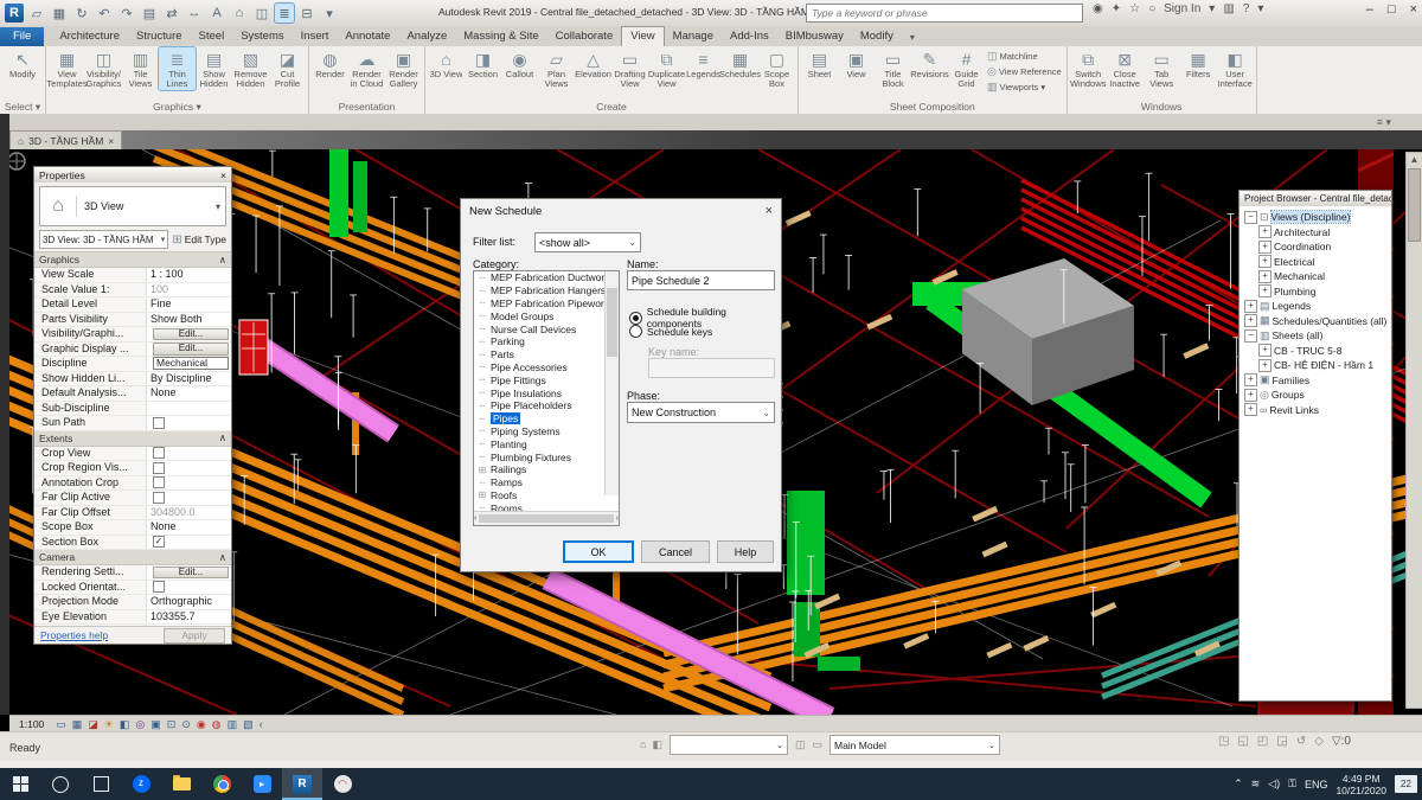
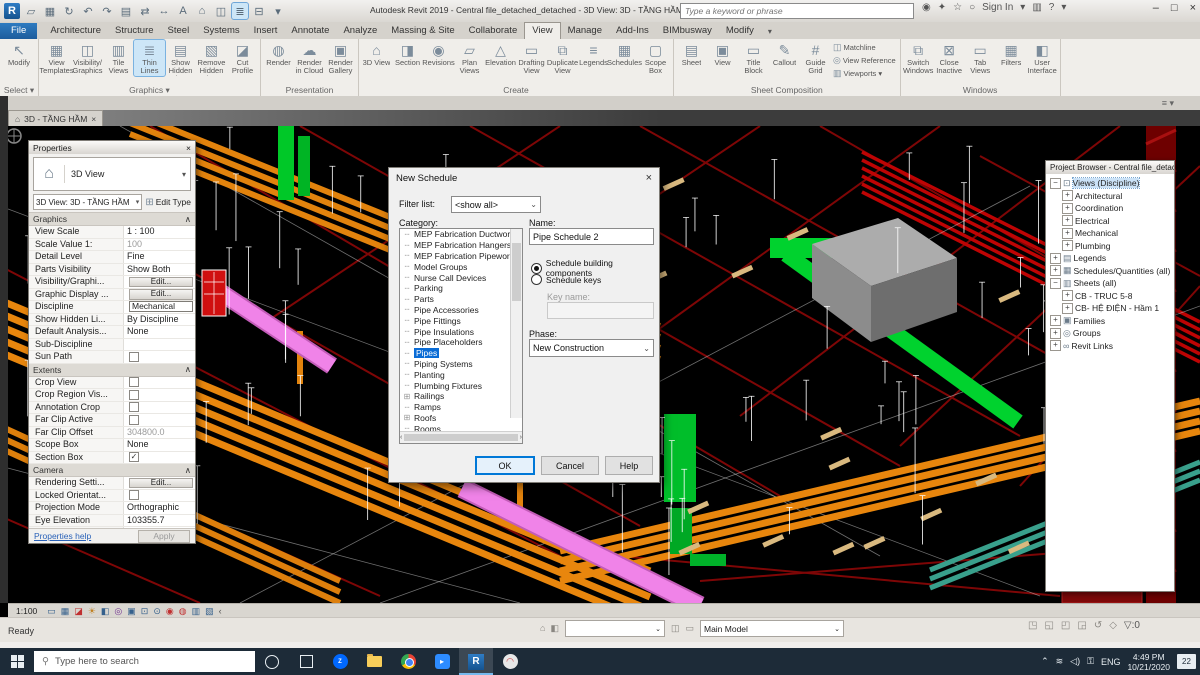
  R
  ▱
  ▦
  ↻
  ↶
  ↷
  ▤
  ⇄
  ↔
  A
  ⌂
  ◫
  ≣
  ⊟
  ▾
  Autodesk Revit 2019 - Central file_detached_detached - 3D View: 3D - TẦNG HẦ
  Type a keyword or phrase
  ◉
  ✦
  ☆
  ○
  Sign In
  ▾
  ▥
  ?
  ▾
  –
  □
  ×
  File
  Architecture
  Structure
  Steel
  Systems
  Insert
  Annotate
  Analyze
  Massing & Site
  Collaborate
  View
  Manage
  Add-Ins
  BIMbusway
  Modify
  ▾
  ↖
  Modify
  Select ▾
  ▦
  View Templates
  ◫
  Visibility/ Graphics
  ▥
  Tile Views
  ≣
  Thin Lines
  ▤
  ▧
  Remove Hidden
  ◪
  Cut Profile
  Graphics ▾
  ◍
  Render
  ☁
  Render in Cloud
  ▣
  Render Gallery
  Presentation
  ⌂
  3D View
  ◨
  Section
  ◉
- Callout
+ Revisions
  ▱
  Plan Views
  △
  Elevation
  ▭
  Drafting View
  ⧉
  Duplicate View
  ≡
  Legends
  ▦
  Schedules
  ▢
  Scope Box
  Create
  ▤
  Sheet
  ▣
  View
  ▭
  Title Block
  ✎
- Revisions
+ Callout
  #
  Guide Grid
  ◫
  Matchline
  ◎
  View Reference
  ▥
  Viewports ▾
  Sheet Composition
  ⧉
  Switch Windows
  ⊠
  Close Inactive
  ▭
  Tab Views
  ▦
  Filters
  ◧
  User Interface
  Windows
  ≡ ▾
  ⌂
  3D - TẦNG HẦM
  ×
- ▲
  Properties
  ×
  ⌂
  3D View
  ▾
  3D View: 3D - TẦNG HẦM
  ⊞
  Edit Type
  Graphics
  ∧
  View Scale
  1 : 100
  Scale Value 1:
  100
  Detail Level
  Fine
  Parts Visibility
  Show Both
  Visibility/Graphi...
  Edit...
  Graphic Display ...
  Edit...
  Discipline
  Mechanical
  Show Hidden Li...
  By Discipline
  Default Analysis...
  None
  Sub-Discipline
  Sun Path
  Extents
  ∧
  Crop View
  Crop Region Vis...
  Annotation Crop
  Far Clip Active
  Far Clip Offset
  304800.0
  Scope Box
  None
  Section Box
  ✓
  Camera
  ∧
  Rendering Setti...
  Edit...
  Locked Orientat...
  Projection Mode
  Orthographic
  Eye Elevation
  103355.7
  Properties help
  Apply
  New Schedule
  ×
  Filter list:
  <show all>
  ⌄
  Category:
  ┄
  MEP Fabrication Ductwor
  ┄
  MEP Fabrication Hanger
  ┄
  MEP Fabrication Pipewor
  ┄
  Model Groups
  ┄
  Nurse Call Devices
  ┄
  Parking
  ┄
  Parts
  ┄
  Pipe Accessories
  ┄
  Pipe Fittings
  ┄
  Pipe Insulations
  ┄
  Pipe Placeholders
  ┄
  Pipes
  ┄
  Piping Systems
  ┄
  Planting
  ┄
  Plumbing Fixtures
  ⊞
  Railings
  ┄
  Ramps
  ⊞
  Roofs
  ┄
  Rooms
  Name:
  Pipe Schedule 2
  Schedule building components
  Schedule keys
  Key name:
  Phase:
  New Construction
  ⌄
  OK
  Cancel
  Help
  Project Browser - Central file_detac
  −
  ⊡
  Views (Discipline)
  +
  Architectural
  +
  Coordination
  +
  Electrical
  +
  Mechanical
  +
  Plumbing
  +
  ▤
  Legends
  +
  ▦
  Schedules/Quantities (all)
  −
  ▥
  Sheets (all)
  +
  CB - TRUC 5-8
  +
  CB- HỆ ĐIỆN - Hầm 1
  +
  ▣
  Families
  +
  ◎
  Groups
  +
  ∞
  Revit Links
  1:100
  ▭
  ▦
  ◪
  ☀
  ◧
  ◎
  ▣
  ⊡
  ⊙
  ◉
  ◍
  ▥
  ▧
  ‹
  Ready
  ⌂
  ◧
  ◫
  ▭
  Main Model
  ◳
  ◱
  ◰
  ◲
  ↺
  ◇
  ▽:0
+ ⚲
+ Type here to search
  ▸
  R
  ◠
  ⌃
  ≋
  ◁)
  ⚿
  ENG
  4:49 PM
  10/21/2020
  22
